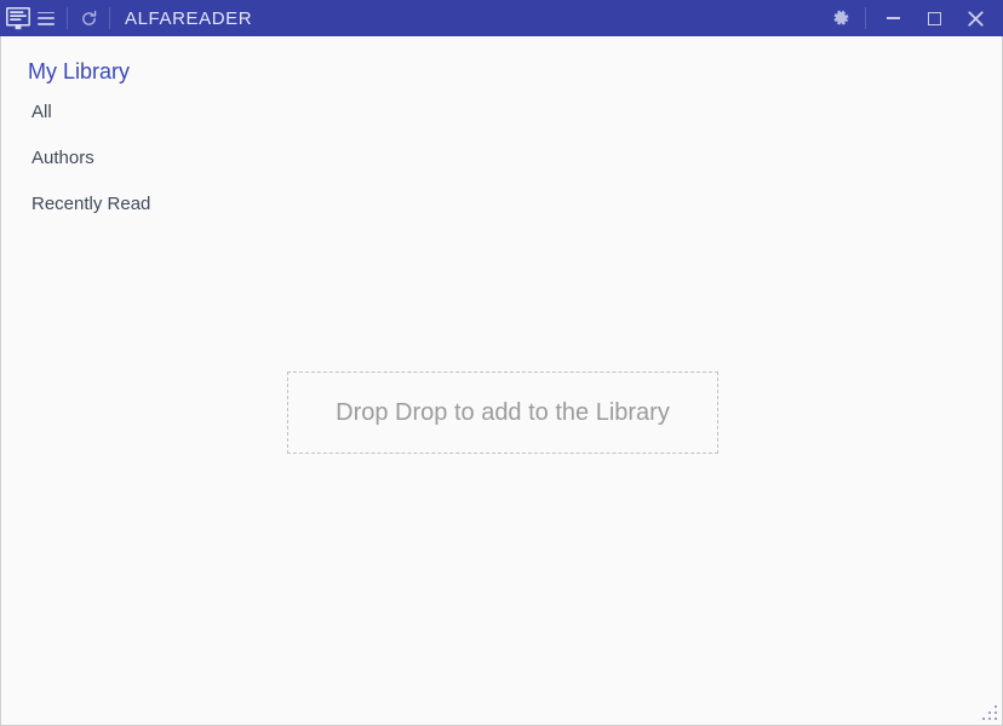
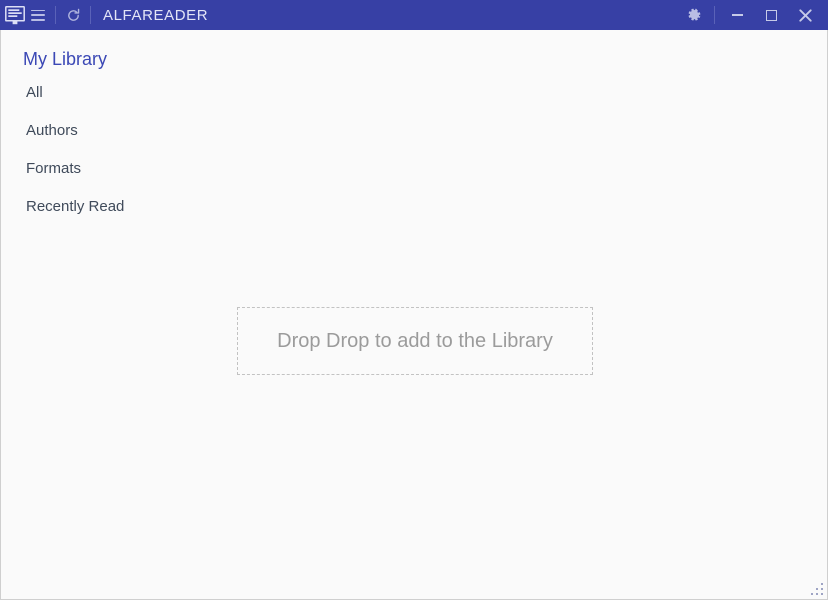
  ALFAREADER
  My Library
  All
  Authors
+ Formats
  Recently Read
  Drop Drop to add to the Library
